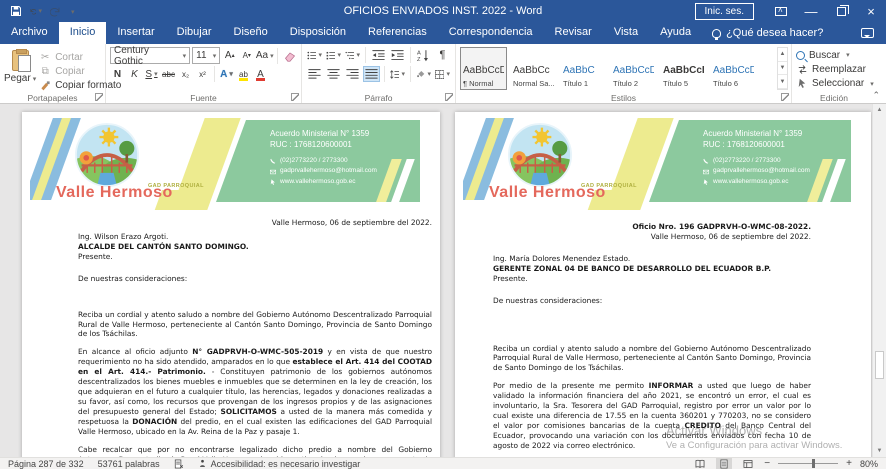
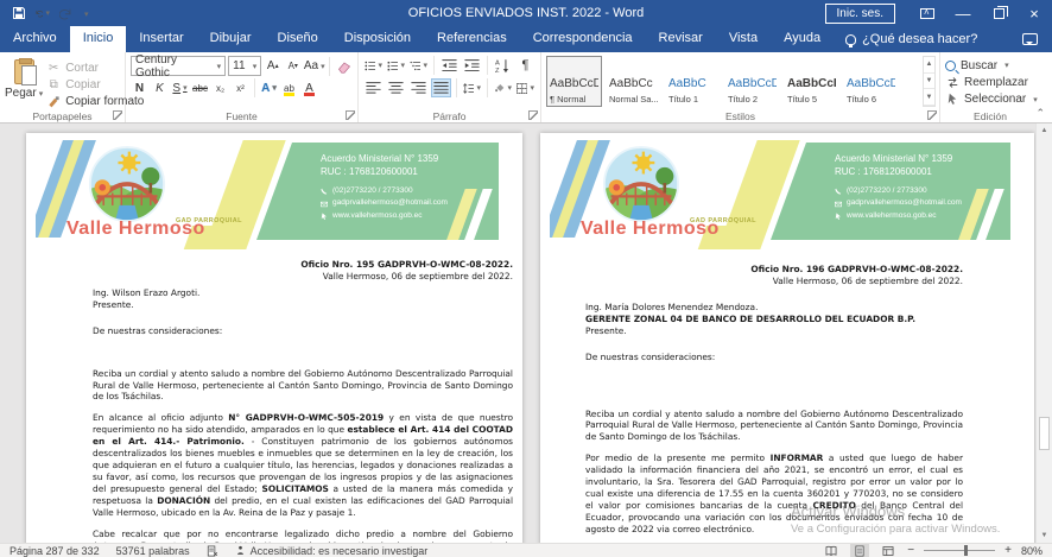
  OFICIOS ENVIADOS INST. 2022 - Word
  Inic. ses.
  —
  ×
  Archivo
  Inicio
  Insertar
  Dibujar
  Diseño
  Disposición
  Referencias
  Correspondencia
  Revisar
  Vista
  Ayuda
  ¿Qué desea hacer?
  Pegar
  ✂
  Cortar
  ⧉
  Copiar
  Copiar formato
  Portapapeles
  Century Gothic
  11
  A
  A
  Aa
  N
  K
  S
  abc
  x₂
  x²
  A
  ab
  A
  Fuente
  ¶
  Párrafo
  AaBbCcD
  ¶ Normal
  AaBbCc
  Normal Sa...
  AaBbC
  Título 1
  AaBbCcD
  Título 2
  AaBbCcI
  Título 5
  AaBbCcD
  Título 6
  Estilos
  Buscar
  Reemplazar
  Seleccionar
  Edición
  ⌃
  Acuerdo Ministerial N° 1359
  RUC : 1768120600001
  Valle Hermoso
+ Oficio Nro. 195 GADPRVH-O-WMC-08-2022.
  Valle Hermoso, 06 de septiembre del 2022.
  Ing. Wilson Erazo Argoti.
- ALCALDE DEL CANTÓN SANTO DOMINGO.
  Presente.
  De nuestras consideraciones:
  Reciba un cordial y atento saludo a nombre del Gobierno Autónomo Descentralizado Parroquial Rural de Valle Hermoso, perteneciente al Cantón Santo Domingo, Provincia de Santo Domingo de los Tsáchilas.
  En alcance al oficio adjunto N° GADPRVH-O-WMC-505-2019 y en vista de que nuestro requerimiento no ha sido atendido, amparados en lo que establece el Art. 414 del COOTAD en el Art. 414.- Patrimonio. - Constituyen patrimonio de los gobiernos autónomos descentralizados los bienes muebles e inmuebles que se determinen en la ley de creación, los que adquieran en el futuro a cualquier título, las herencias, legados y donaciones realizadas a su favor, así como, los recursos que provengan de los ingresos propios y de las asignaciones del presupuesto general del Estado; SOLICITAMOS a usted de la manera más comedida y respetuosa la DONACIÓN del predio, en el cual existen las edificaciones del GAD Parroquial Valle Hermoso, ubicado en la Av. Reina de la Paz y pasaje 1.
  Acuerdo Ministerial N° 1359
  RUC : 1768120600001
  Valle Hermoso
  Oficio Nro. 196 GADPRVH-O-WMC-08-2022.
  Valle Hermoso, 06 de septiembre del 2022.
- Ing. María Dolores Menendez Estado.
+ Ing. María Dolores Menendez Mendoza.
  GERENTE ZONAL 04 DE BANCO DE DESARROLLO DEL ECUADOR B.P.
  Presente.
  De nuestras consideraciones:
  Reciba un cordial y atento saludo a nombre del Gobierno Autónomo Descentralizado Parroquial Rural de Valle Hermoso, perteneciente al Cantón Santo Domingo, Provincia de Santo Domingo de los Tsáchilas.
  Por medio de la presente me permito INFORMAR a usted que luego de haber validado la información financiera del año 2021, se encontró un error, el cual es involuntario, la Sra. Tesorera del GAD Parroquial, registro por error un valor por lo cual existe una diferencia de 17.55 en la cuenta 360201 y 770203, no se considero el valor por comisiones bancarias de la cuenta CREDITO del Banco Central del Ecuador, provocando una variación con los documentos enviados con fecha 10 de agosto de 2022 via correo electrónico.
  Activar Windows
  Ve a Configuración para activar Windows.
  Página 287 de 332
  53761 palabras
  Accesibilidad: es necesario investigar
  −
  +
  80%
